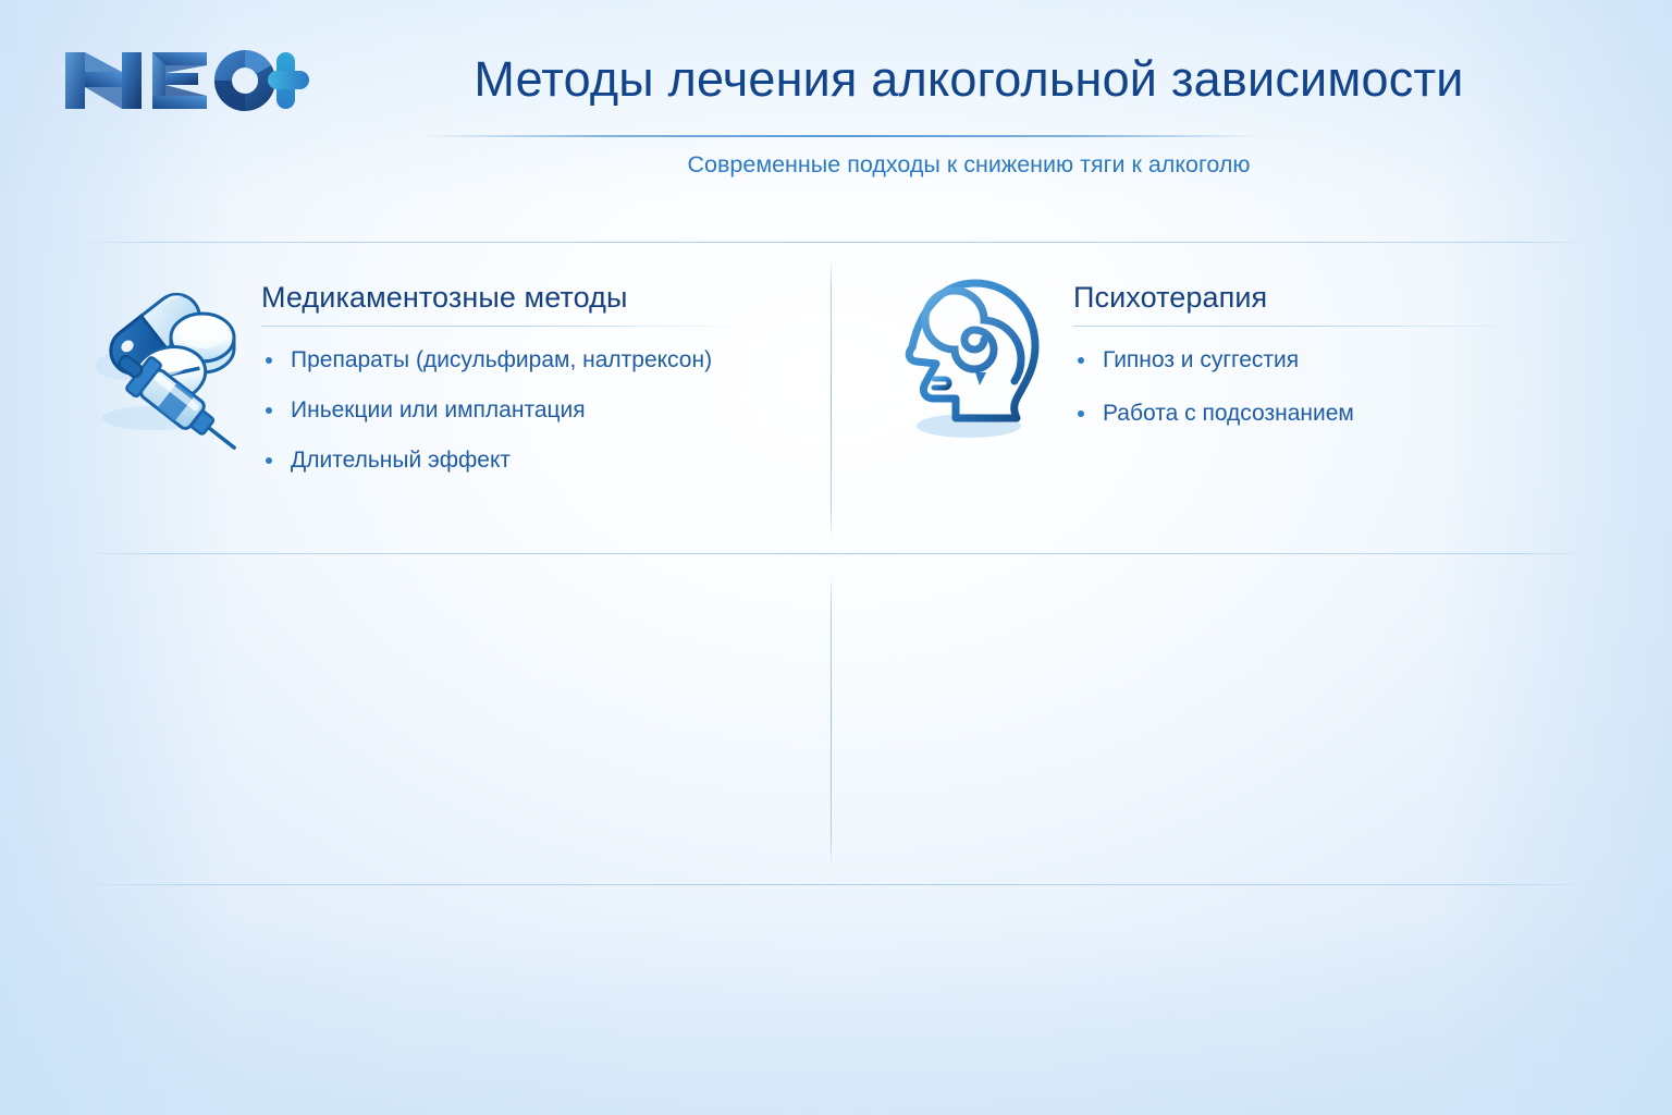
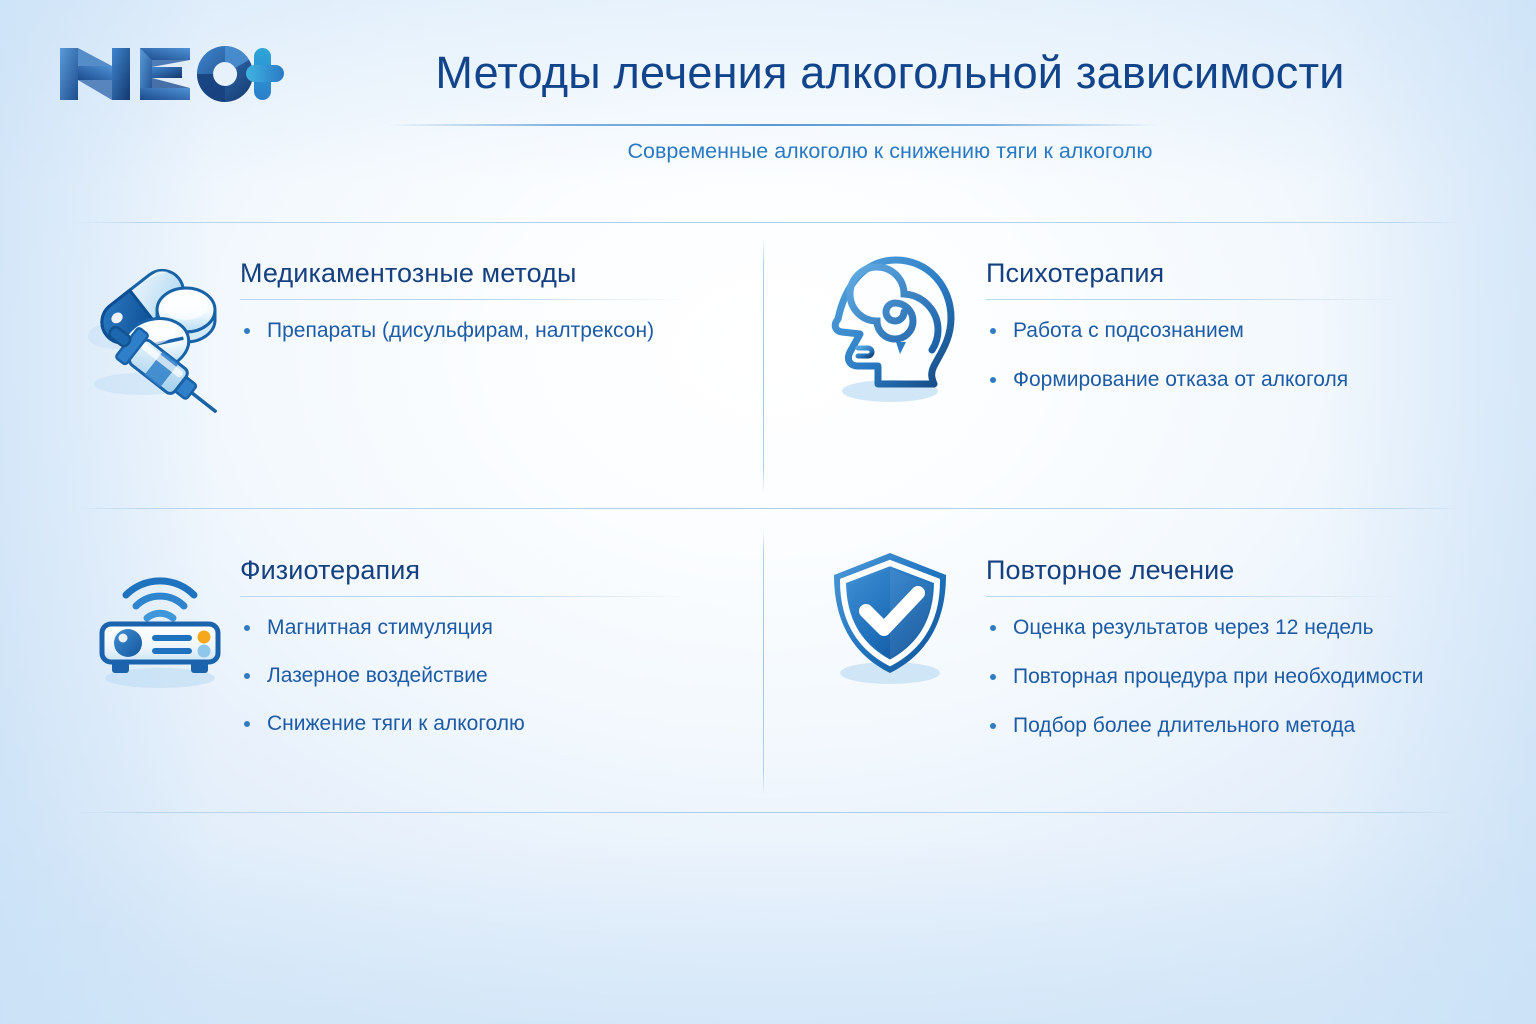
  Методы лечения алкогольной зависимости
- Современные подходы к снижению тяги к алкоголю
+ Современные алкоголю к снижению тяги к алкоголю
  Медикаментозные методы
  Препараты (дисульфирам, налтрексон)
- Иньекции или имплантация
- Длительный эффект
  Психотерапия
- Гипноз и суггестия
  Работа с подсознанием
+ Формирование отказа от алкоголя
+ Физиотерапия
+ Магнитная стимуляция
+ Лазерное воздействие
+ Снижение тяги к алкоголю
+ Повторное лечение
+ Оценка результатов через 12 недель
+ Повторная процедура при необходимости
+ Подбор более длительного метода
